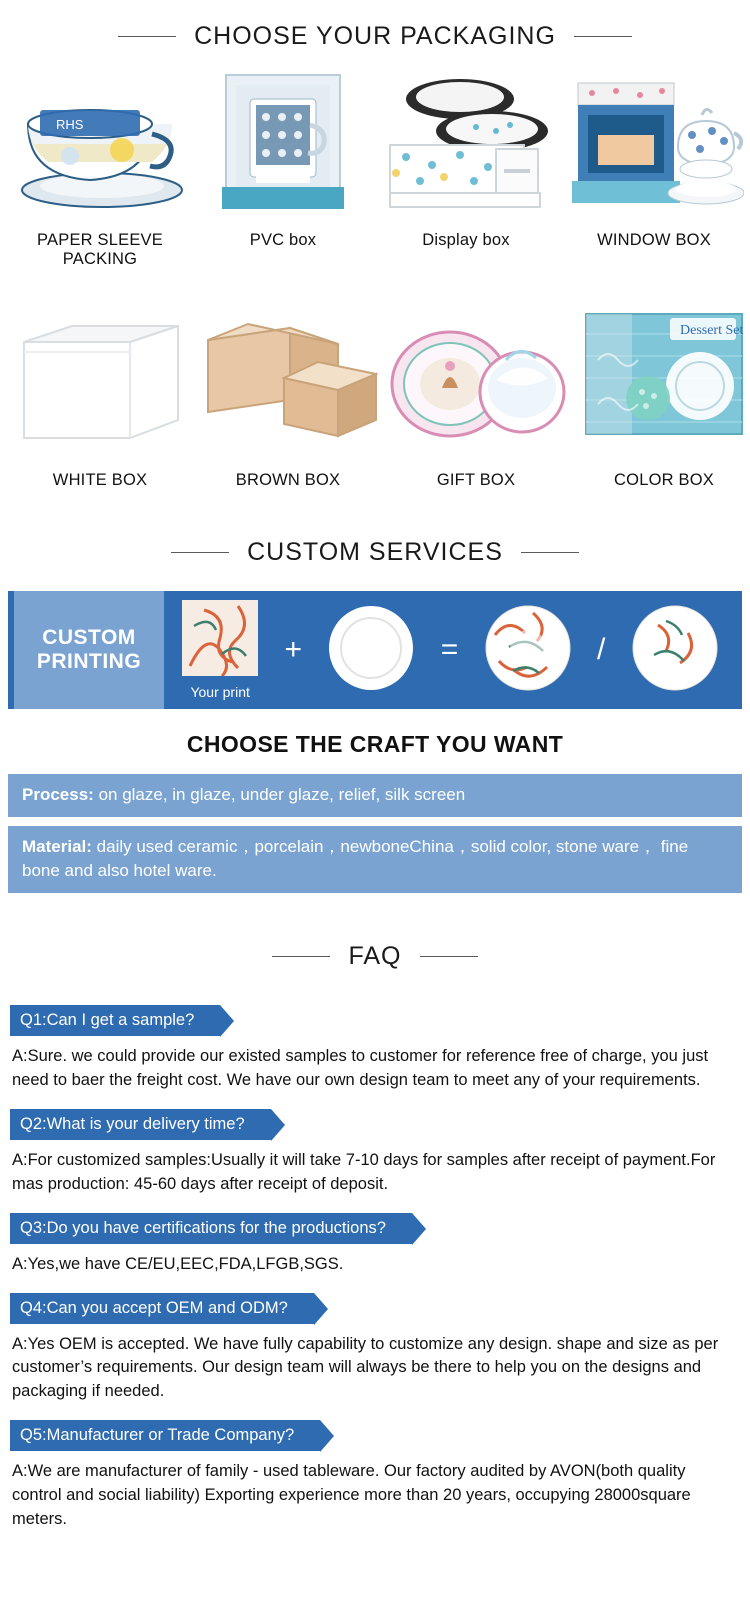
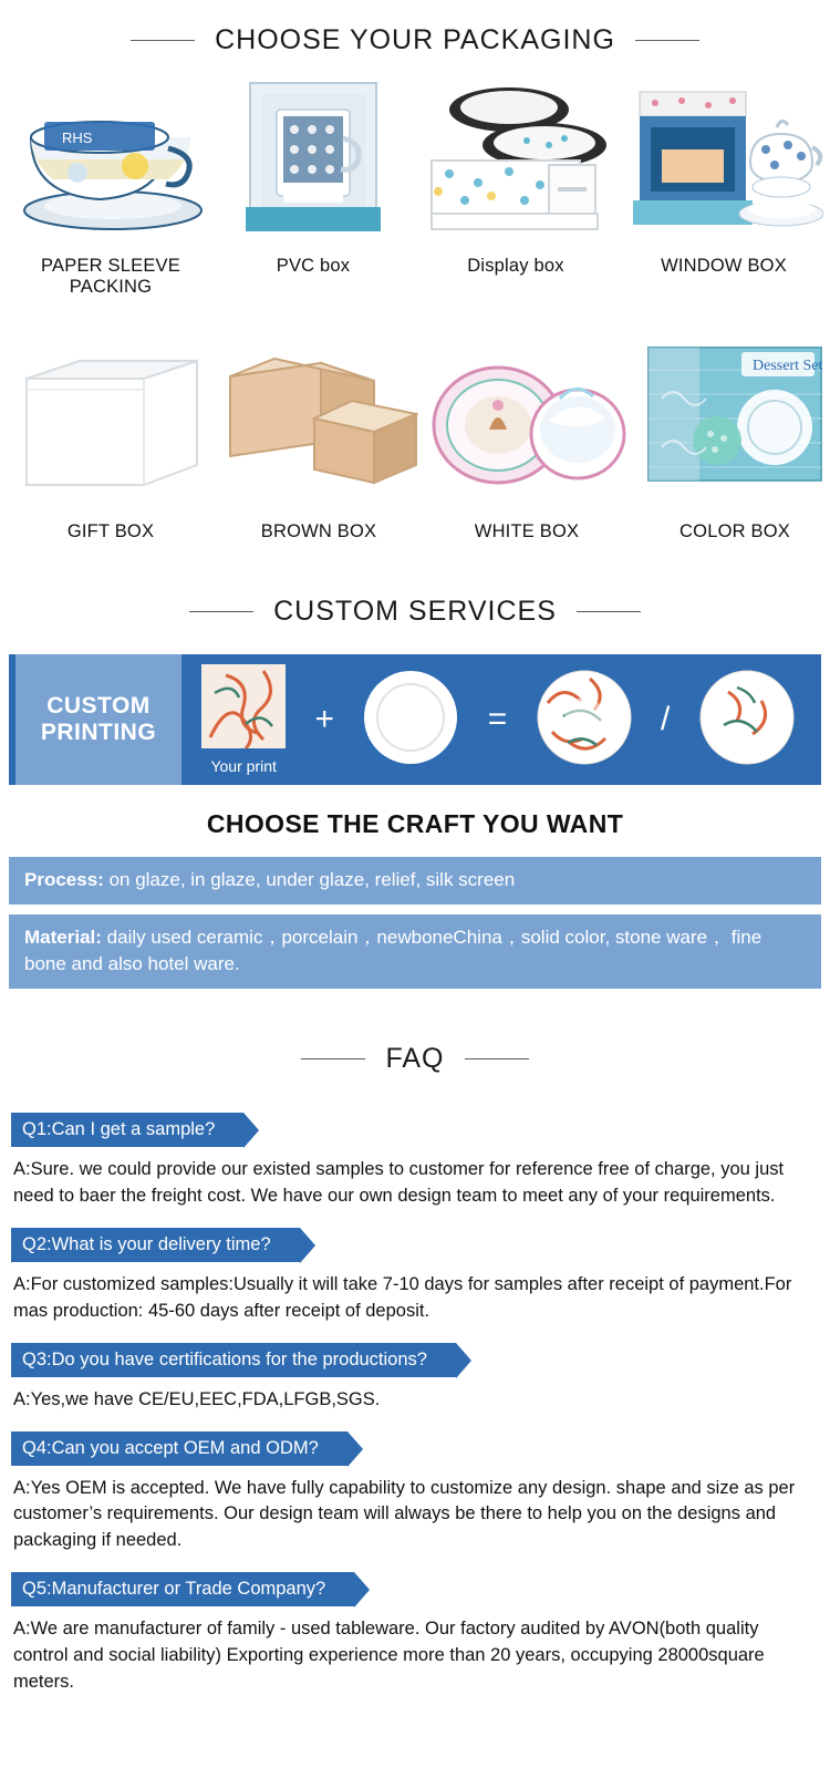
  CHOOSE YOUR PACKAGING
  RHS
  PAPER SLEEVE PACKING
  PVC box
  Display box
  WINDOW BOX
- WHITE BOX
+ GIFT BOX
  BROWN BOX
- GIFT BOX
+ WHITE BOX
  Dessert Set
  COLOR BOX
  CUSTOM SERVICES
  CUSTOM
  PRINTING
  Your print
  +
  =
  /
  CHOOSE THE CRAFT YOU WANT
  Process: on glaze, in glaze, under glaze, relief, silk screen
  Material: daily used ceramic，porcelain，newboneChina，solid color, stone ware， fine bone and also hotel ware.
  FAQ
  Q1:Can I get a sample?
  A:Sure. we could provide our existed samples to customer for reference free of charge, you just need to baer the freight cost. We have our own design team to meet any of your requirements.
  Q2:What is your delivery time?
  A:For customized samples:Usually it will take 7-10 days for samples after receipt of payment.For mas production: 45-60 days after receipt of deposit.
  Q3:Do you have certifications for the productions?
  A:Yes,we have CE/EU,EEC,FDA,LFGB,SGS.
  Q4:Can you accept OEM and ODM?
  A:Yes OEM is accepted. We have fully capability to customize any design. shape and size as per customer’s requirements. Our design team will always be there to help you on the designs and packaging if needed.
  Q5:Manufacturer or Trade Company?
  A:We are manufacturer of family - used tableware. Our factory audited by AVON(both quality control and social liability) Exporting experience more than 20 years, occupying 28000square meters.
